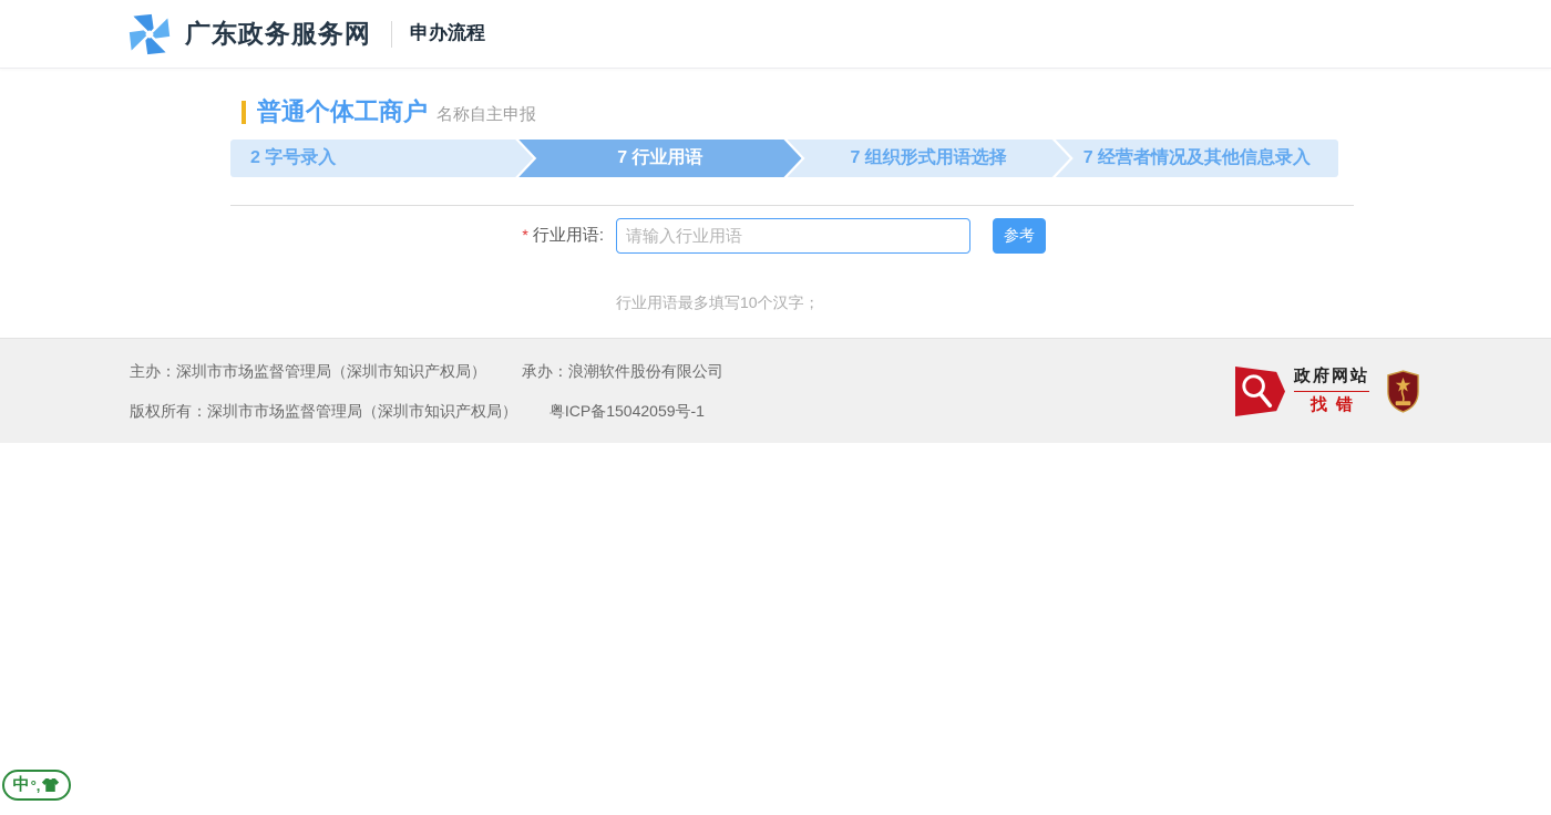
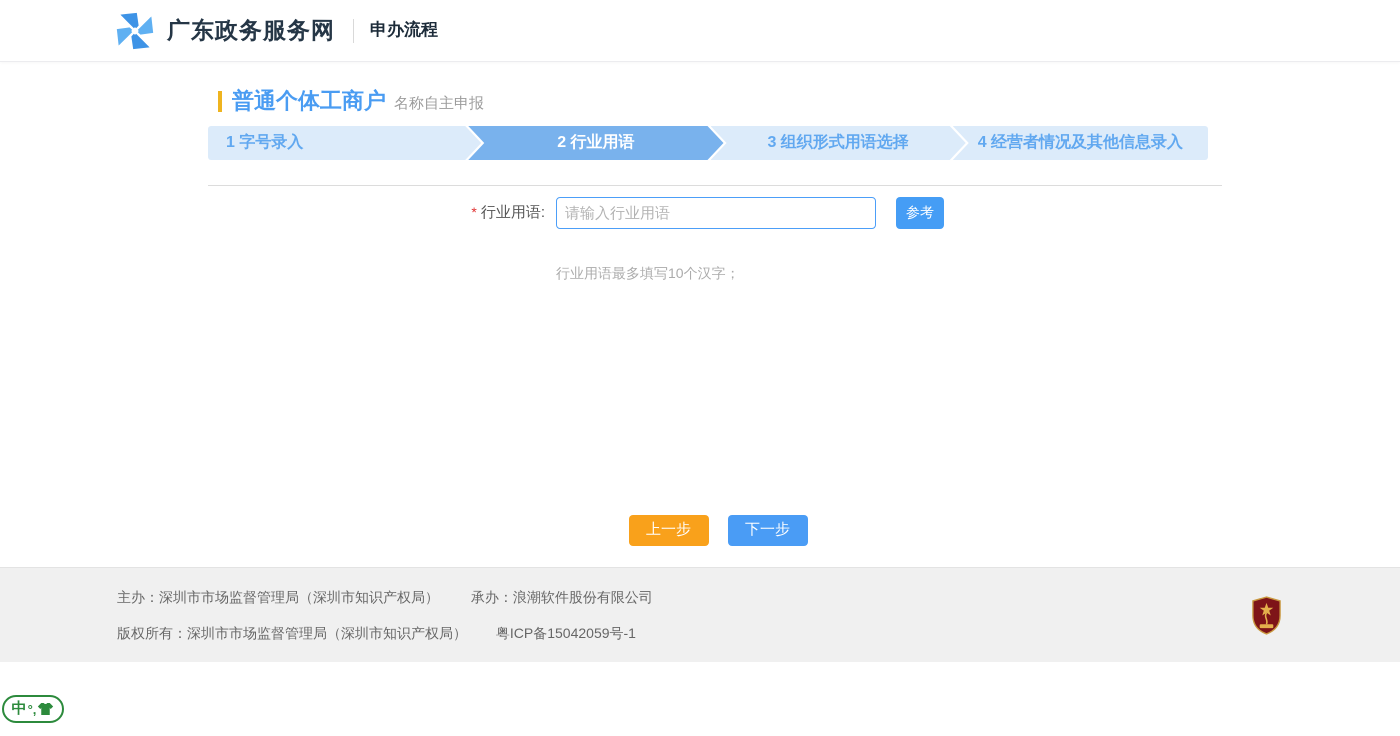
  广东政务服务网
  申办流程
  普通个体工商户
  名称自主申报
- 2 字号录入
+ 1 字号录入
- 7 行业用语
+ 2 行业用语
- 7 组织形式用语选择
+ 3 组织形式用语选择
- 7 经营者情况及其他信息录入
+ 4 经营者情况及其他信息录入
  * 行业用语:
  请输入行业用语
  参考
  行业用语最多填写10个汉字；
+ 上一步
+ 下一步
  主办：深圳市市场监督管理局（深圳市知识产权局） 承办：浪潮软件股份有限公司
  版权所有：深圳市市场监督管理局（深圳市知识产权局） 粤ICP备15042059号-1
- 政府网站
- 找错
  中
  °,
